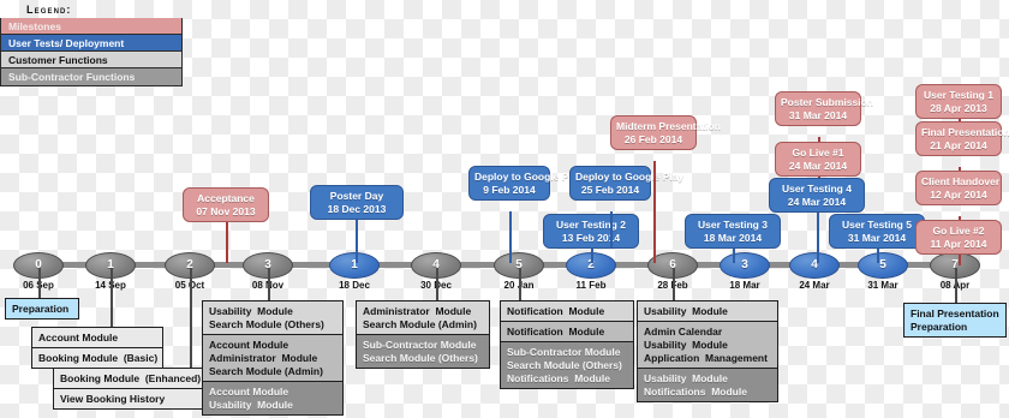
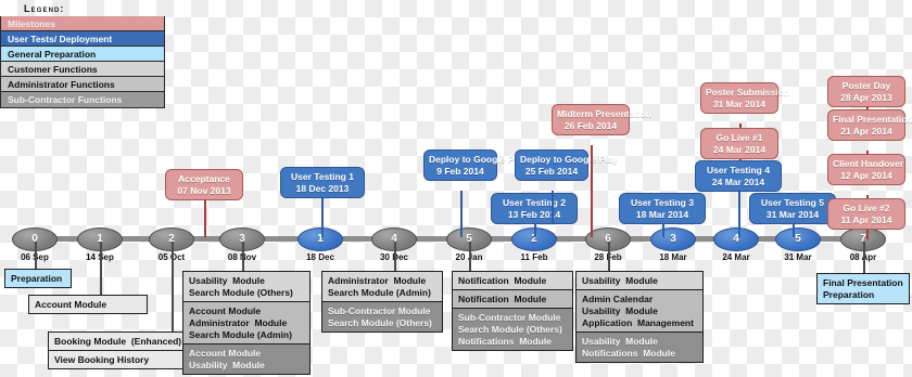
  Legend:
  Milestones
  User Tests/ Deployment
+ General Preparation
  Customer Functions
+ Administrator Functions
  Sub-Contractor Functions
  0
  06ep
  1
  14ep
  2
  05ct
  3
  08ov
  1
  18 Dec
  4
  30ec
  5
  20an
  2
  11 Feb
  6
  28eb
  3
  18 Mar
  4
  24 Mar
  5
  31 Mar
  7
  08pr
  Acceptance
  07 Nov 2013
- Poster Day
+ User Testing 1
  18 Dec 2013
  Deploy to Google P
  9 Feb 2014
  User Testing 2
  13 Feb 204
  Deploy to Googe Play
  25 Feb 2014
  Midterm Presentation
  26 Feb 2014
  User Testing 3
  18 Mar 2014
  Poster Submission
  31 Mar 2014
  Go Live #1
  24 Mar 2014
  User Testing 4
  24 Mar 2014
  User Testing 5
  31 Mar 2014
- User Testing 1
+ Poster Day
  28 Apr 2013
  Final Presentation
  21 Apr 2014
  Client Handover
  12 Apr 2014
  Go Live #2
  11 Apr 2014
  Preparation
  Account Module
- Booking Module (Basic)
  Booking Module (Enhanced)
  View Booking History
  Usability Module
  Search Module (Others)
  Account Module
  Administrator Module
  Search Module (Admin)
  Account Module
  Usability Module
  Administrator Module
  Search Module (Admin)
  Sub-Contractor Module
  Search Module (Others)
  Notification Module
  Notification Module
  Sub-Contractor Module
  Search Module (Others)
  Notifications Module
  Usability Module
  Admin Calendar
  Usability Module
  Application Management
  Usability Module
  Notifications Module
  Final Presentation
  Preparation
